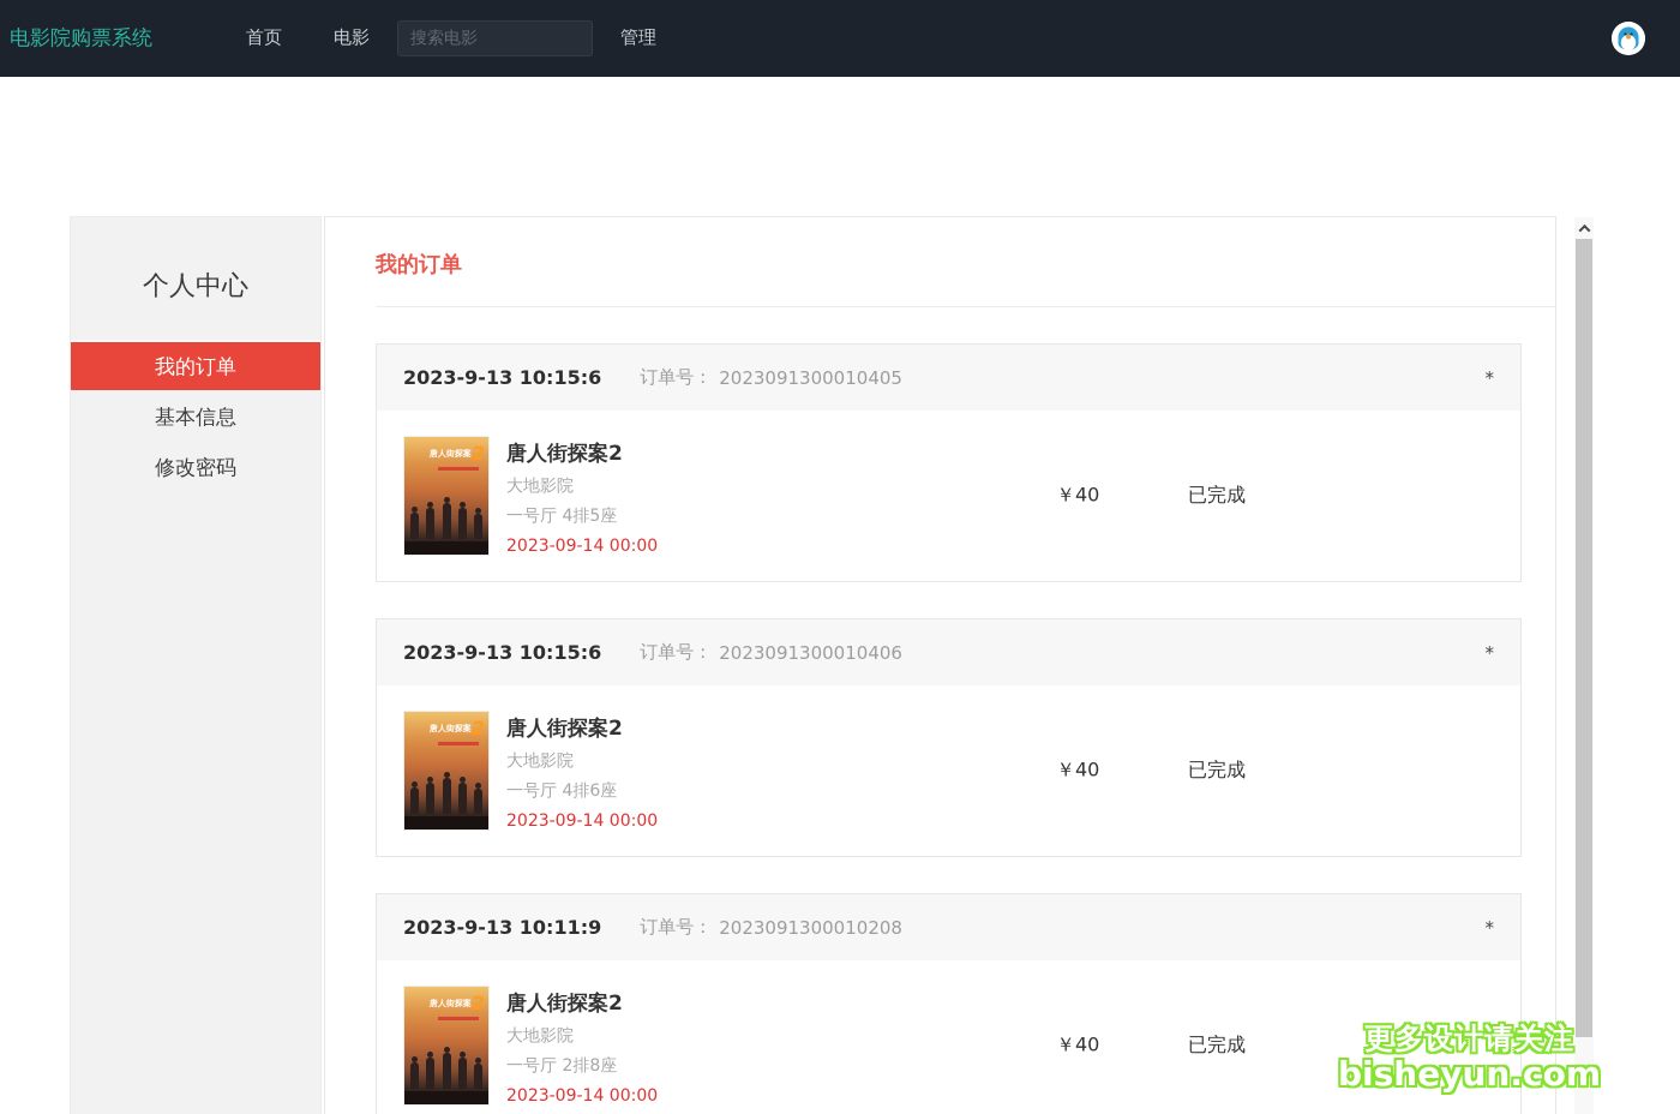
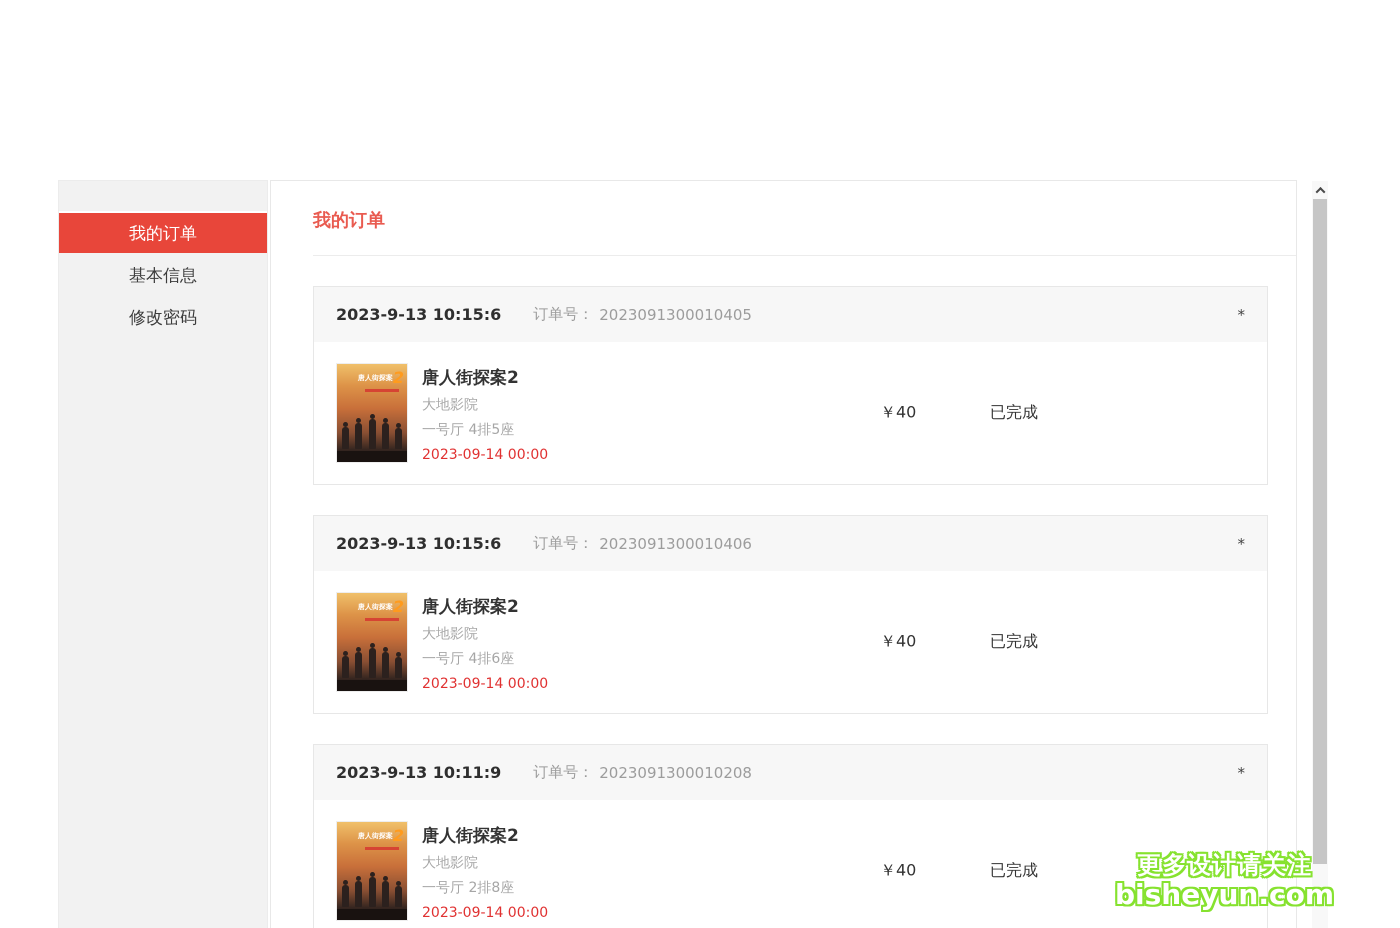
- 电影院购票系统
- 首页
- 电影
- 搜索电影
- 管理
- 个人中心
  我的订单
  基本信息
  修改密码
  我的订单
  2023-9-13 10:15:6
  订单号：
  2023091300010405
  *
  唐人街探案2
  唐人街探案2
  大地影院
  一号厅 4排5座
  2023-09-14 00:00
  ￥40
  已完成
  2023-9-13 10:15:6
  订单号：
  2023091300010406
  *
  唐人街探案2
  唐人街探案2
  大地影院
  一号厅 4排6座
  2023-09-14 00:00
  ￥40
  已完成
  2023-9-13 10:11:9
  订单号：
  2023091300010208
  *
  唐人街探案2
  唐人街探案2
  大地影院
  一号厅 2排8座
  2023-09-14 00:00
  ￥40
  已完成
  更多设计请关注
  bisheyun.com
